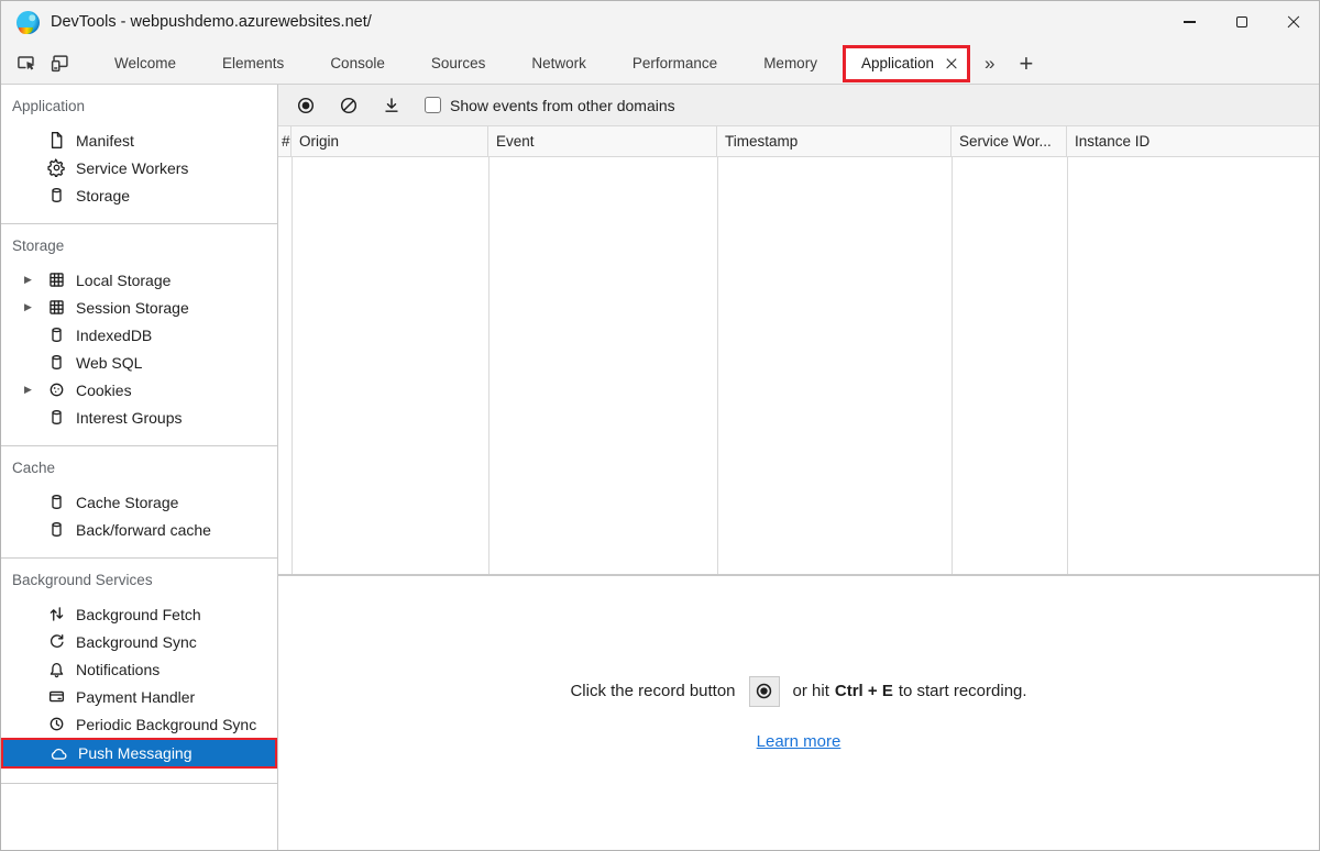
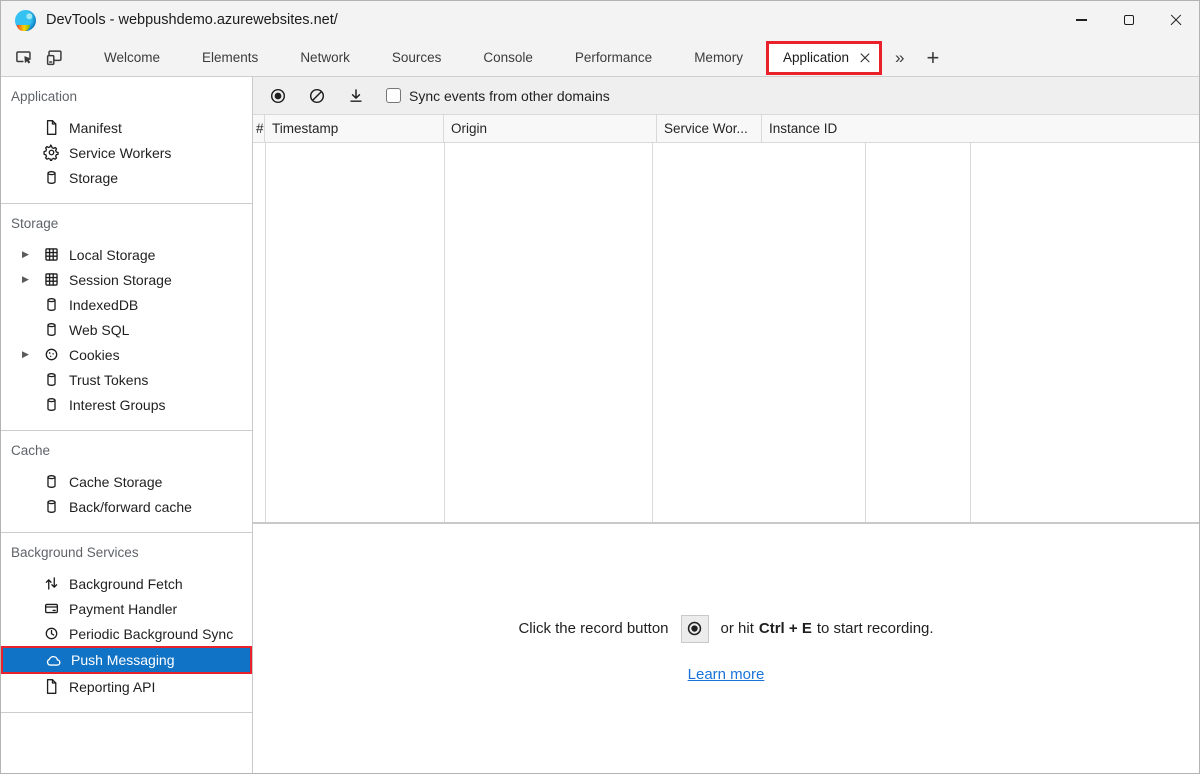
  DevTools - webpushdemo.azurewebsites.net/
  Welcome
  Elements
- Console
+ Network
  Sources
- Network
+ Console
  Performance
  Memory
  Application
  »
  +
  Application
  Manifest
  Service Workers
  Storage
  Storage
  ▶
  Local Storage
  ▶
  Session Storage
  IndexedDB
  Web SQL
  ▶
  Cookies
+ Trust Tokens
  Interest Groups
  Cache
  Cache Storage
  Back/forward cache
  Background Services
  Background Fetch
- Background Sync
- Notifications
  Payment Handler
  Periodic Background Sync
  Push Messaging
+ Reporting API
- Show events from other domains
+ Sync events from other domains
  #
- Origin
+ Timestamp
- Event
- Timestamp
+ Origin
  Service Wor...
  Instance ID
  Click the record button
  or hit
  Ctrl + E
  to start recording.
  Learn more
